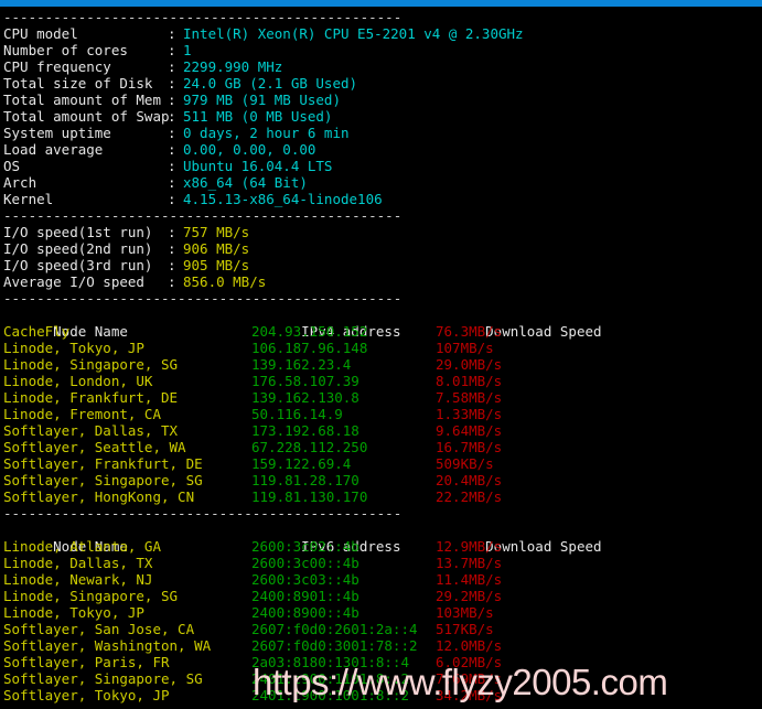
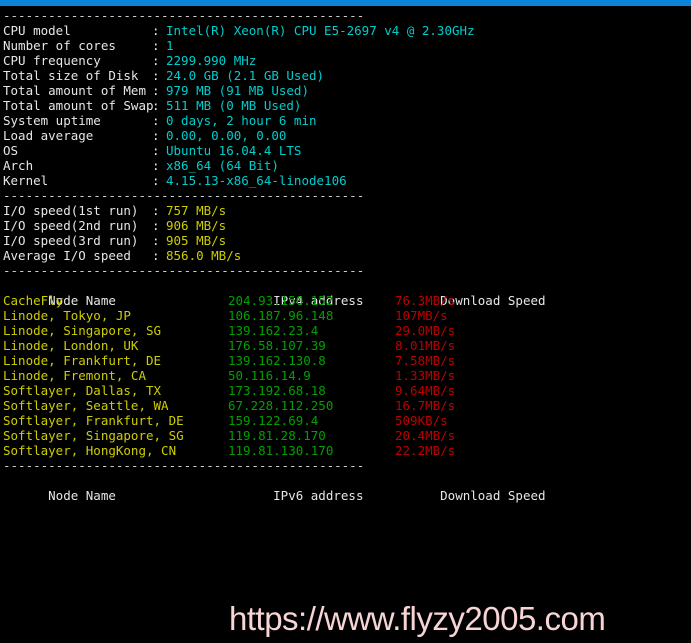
  ------------------------------------------------
- CPU model : Intel(R) Xeon(R) CPU E5-2201 v4 @ 2.30GHz
+ CPU model : Intel(R) Xeon(R) CPU E5-2697 v4 @ 2.30GHz
  Number of cores : 1
  CPU frequency : 2299.990 MHz
  Total size of Disk : 24.0 GB (2.1 GB Used)
  Total amount of Mem : 979 MB (91 MB Used)
  Total amount of Swap: 511 MB (0 MB Used)
  System uptime : 0 days, 2 hour 6 min
  Load average : 0.00, 0.00, 0.00
  OS : Ubuntu 16.04.4 LTS
  Arch : x86_64 (64 Bit)
  Kernel : 4.15.13-x86_64-linode106
  ------------------------------------------------
  I/O speed(1st run) : 757 MB/s
  I/O speed(2nd run) : 906 MB/s
  I/O speed(3rd run) : 905 MB/s
  Average I/O speed : 856.0 MB/s
  ------------------------------------------------
  Node Name IPv4 address Download Speed
  CacheFly 204.93.150.152 76.3MB/s
  Linode, Tokyo, JP 106.187.96.148 107MB/s
  Linode, Singapore, SG 139.162.23.4 29.0MB/s
  Linode, London, UK 176.58.107.39 8.01MB/s
  Linode, Frankfurt, DE 139.162.130.8 7.58MB/s
  Linode, Fremont, CA 50.116.14.9 1.33MB/s
  Softlayer, Dallas, TX 173.192.68.18 9.64MB/s
  Softlayer, Seattle, WA 67.228.112.250 16.7MB/s
  Softlayer, Frankfurt, DE 159.122.69.4 509KB/s
  Softlayer, Singapore, SG 119.81.28.170 20.4MB/s
  Softlayer, HongKong, CN 119.81.130.170 22.2MB/s
  ------------------------------------------------
  Node Name IPv6 address Download Speed
- Linode, Atlanta, GA 2600:3c02::4b 12.9MB/s
- Linode, Dallas, TX 2600:3c00::4b 13.7MB/s
- Linode, Newark, NJ 2600:3c03::4b 11.4MB/s
- Linode, Singapore, SG 2400:8901::4b 29.2MB/s
- Linode, Tokyo, JP 2400:8900::4b 103MB/s
- Softlayer, San Jose, CA 2607:f0d0:2601:2a::4 517KB/s
- Softlayer, Washington, WA 2607:f0d0:3001:78::2 12.0MB/s
- Softlayer, Paris, FR 2a03:8180:1301:8::4 6.02MB/s
- Softlayer, Singapore, SG 2401:c900:1101:8::2 7.69MB/s
- Softlayer, Tokyo, JP 2401:c900:1001:8::2 34.2MB/s
  https://www.flyzy2005.com
